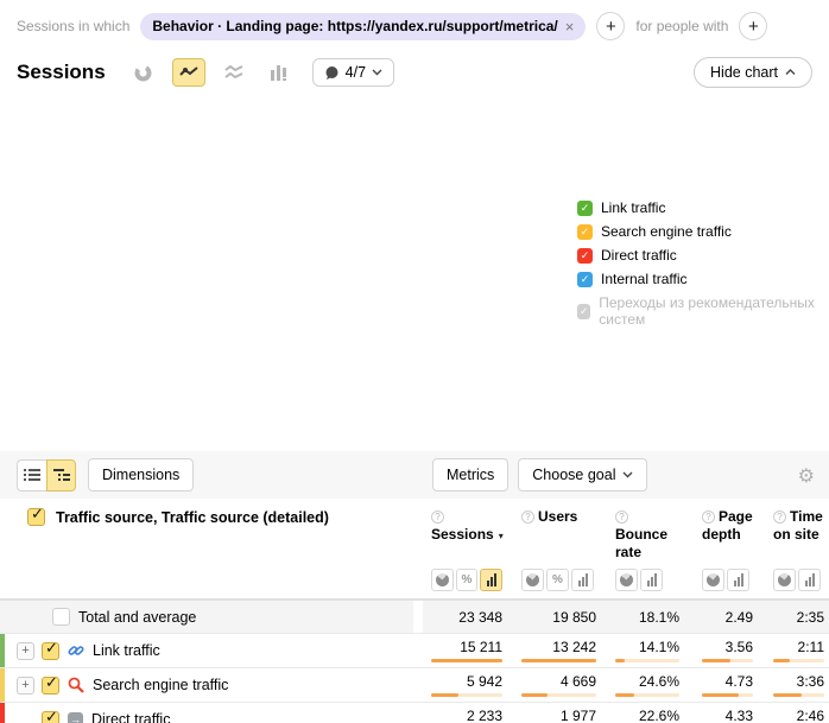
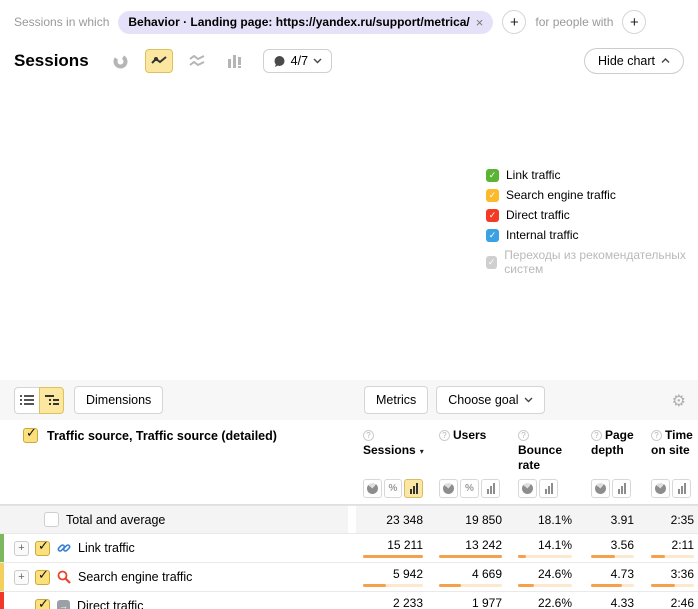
  Sessions in which
  Behavior · Landing page: https://yandex.ru/support/metrica/
  ×
  +
  for people with
  +
  Sessions
  4/7
  Hide chart
  ✓
  Link traffic
  ✓
  Search engine traffic
  ✓
  Direct traffic
  ✓
  Internal traffic
  ✓
  Переходы из рекомендательных систем
  Dimensions
  Metrics
  Choose goal
  ⚙
  Traffic source, Traffic source (detailed)
  ?Sessions ▾
  %
  ? Users
  %
  ?Bounce rate
  ? Page depth
  ? Time on site
  Total and average
  23 348
  19 850
  18.1%
- 2.49
+ 3.91
  2:35
  +
  Link traffic
  15 211
  13 242
  14.1%
  3.56
  2:11
  +
  Search engine traffic
  5 942
  4 669
  24.6%
  4.73
  3:36
  →
  Direct traffic
  2 233
  1 977
  22.6%
  4.33
  2:46
